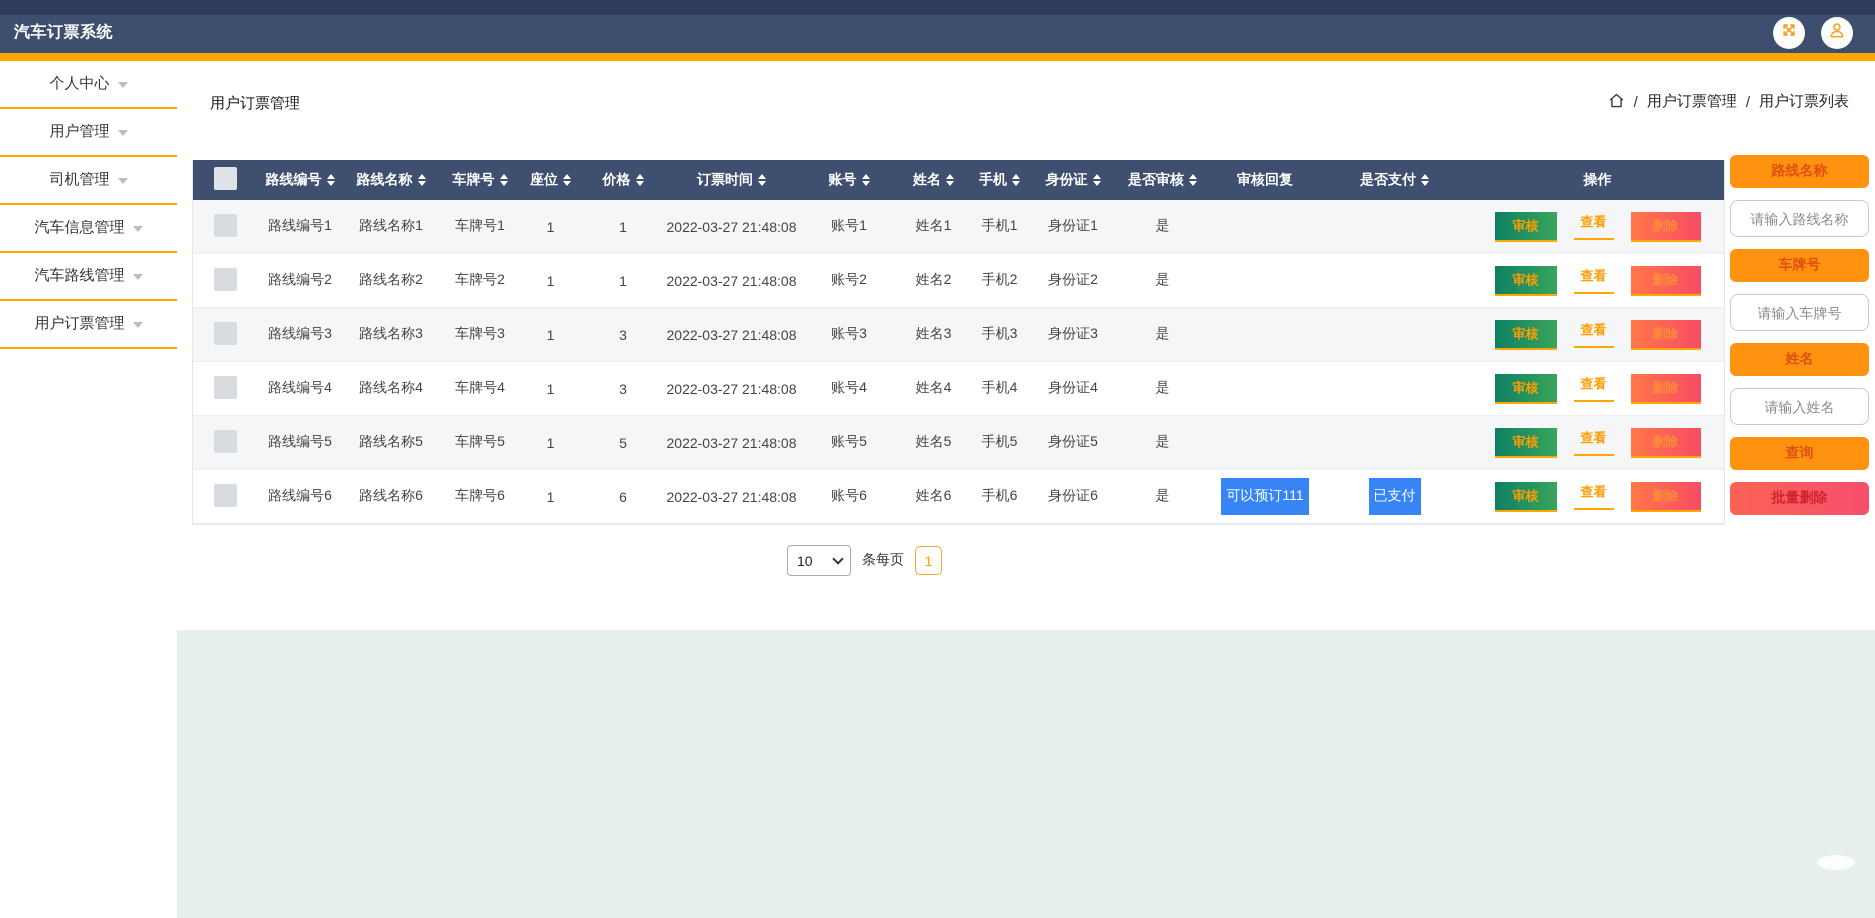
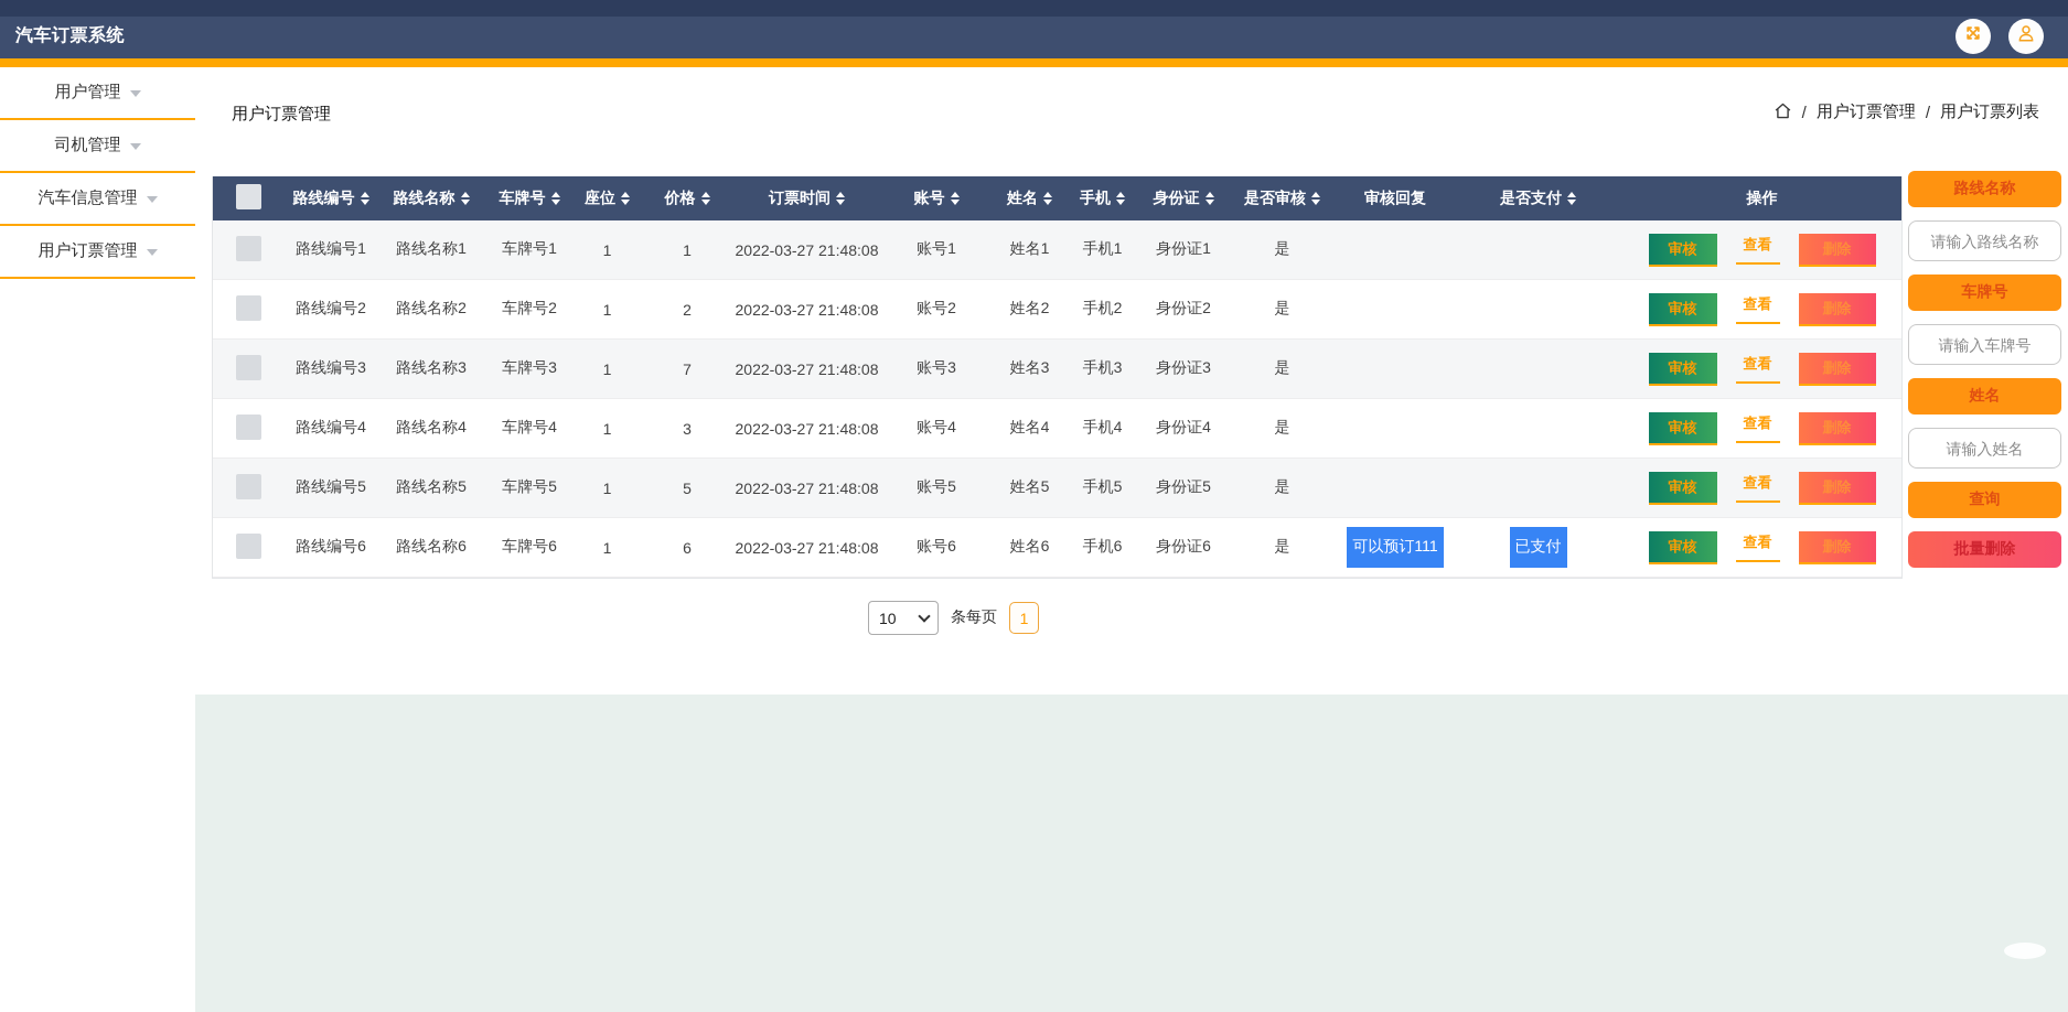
  汽车订票系统
- 个人中心
  用户管理
  司机管理
  汽车信息管理
- 汽车路线管理
  用户订票管理
  用户订票管理
  /
  用户订票管理
  /
  用户订票列表
  	路线编号	路线名称	车牌号	座位	价格	订票时间	账号	姓名	手机	身份证	是否审核	审核回复	是否支付	操作
  	路线编号1	路线名称1	车牌号1	1	1	2022-03-27 21:48:08	账号1	姓名1	手机1	身份证1	是			审核 查看 删除
- 	路线编号2	路线名称2	车牌号2	1	1	2022-03-27 21:48:08	账号2	姓名2	手机2	身份证2	是			审核 查看 删除
+ 	路线编号2	路线名称2	车牌号2	1	2	2022-03-27 21:48:08	账号2	姓名2	手机2	身份证2	是			审核 查看 删除
- 	路线编号3	路线名称3	车牌号3	1	3	2022-03-27 21:48:08	账号3	姓名3	手机3	身份证3	是			审核 查看 删除
+ 	路线编号3	路线名称3	车牌号3	1	7	2022-03-27 21:48:08	账号3	姓名3	手机3	身份证3	是			审核 查看 删除
  	路线编号4	路线名称4	车牌号4	1	3	2022-03-27 21:48:08	账号4	姓名4	手机4	身份证4	是			审核 查看 删除
  	路线编号5	路线名称5	车牌号5	1	5	2022-03-27 21:48:08	账号5	姓名5	手机5	身份证5	是			审核 查看 删除
  	路线编号6	路线名称6	车牌号6	1	6	2022-03-27 21:48:08	账号6	姓名6	手机6	身份证6	是	可以预订111	已支付	审核 查看 删除
  10
  条每页
  1
  路线名称
  请输入路线名称
  车牌号
  请输入车牌号
  姓名
  请输入姓名
  查询
  批量删除
